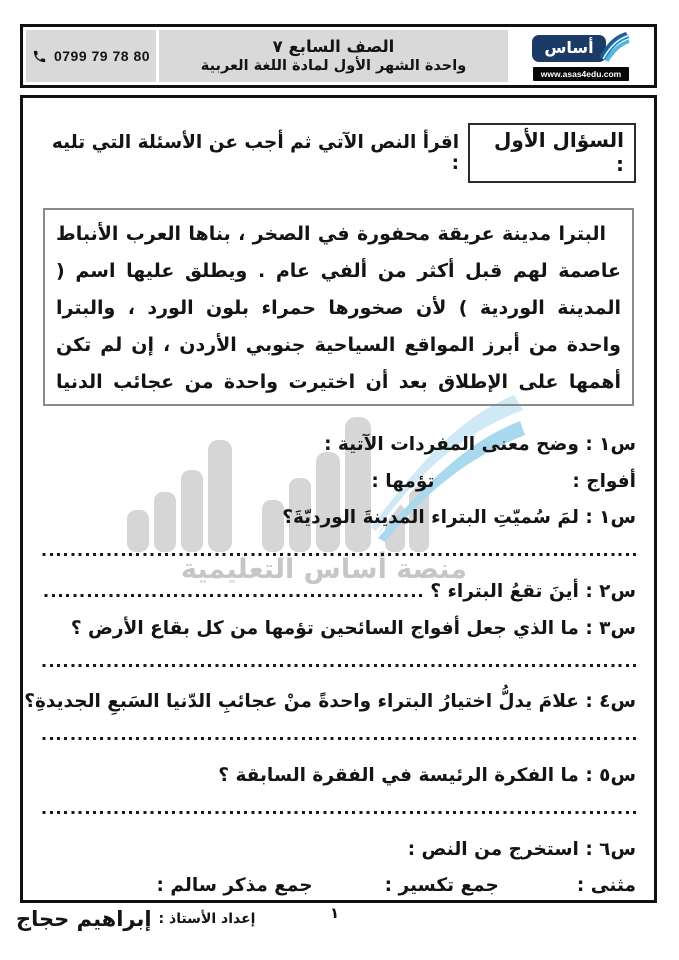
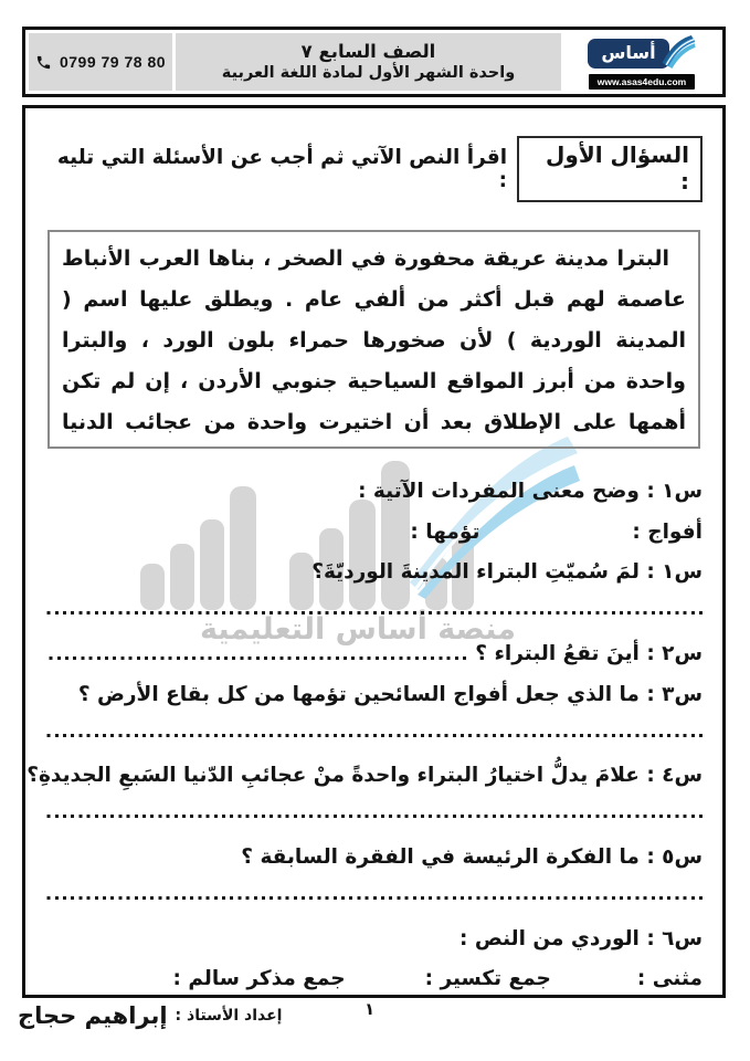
  0799 79 78 80
  الصف السابع ٧
  واحدة الشهر الأول لمادة اللغة العربية
  أساس
  www.asas4edu.com
  منصة أساس التعليمية
  السؤال الأول :
  اقرأ النص الآتي ثم أجب عن الأسئلة التي تليه :
  البترا مدينة عريقة محفورة في الصخر ، بناها العرب الأنباط عاصمة لهم قبل أكثر من ألفي عام . ويطلق عليها اسم ( المدينة الوردية ) لأن صخورها حمراء بلون الورد ، والبترا واحدة من أبرز المواقع السياحية جنوبي الأردن ، إن لم تكن أهمها على الإطلاق بعد أن اختيرت واحدة من عجائب الدنيا
  س١ : وضح معنى المفردات الآتية :
  أفواج :
  تؤمها :
  س١ : لمَ سُميّتِ البتراء المدينةَ الورديّةَ؟
  س٢ : أينَ تقعُ البتراء ؟
  س٣ : ما الذي جعل أفواج السائحين تؤمها من كل بقاع الأرض ؟
  س٤ : علامَ يدلُّ اختيارُ البتراء واحدةً منْ عجائبِ الدّنيا السَبعِ الجديدةِ؟
  س٥ : ما الفكرة الرئيسة في الفقرة السابقة ؟
- س٦ : استخرج من النص :
+ س٦ : الوردي من النص :
  مثنى :
  جمع تكسير :
  جمع مذكر سالم :
  إعداد الأستاذ :
  إبراهيم حجاج
  ١
